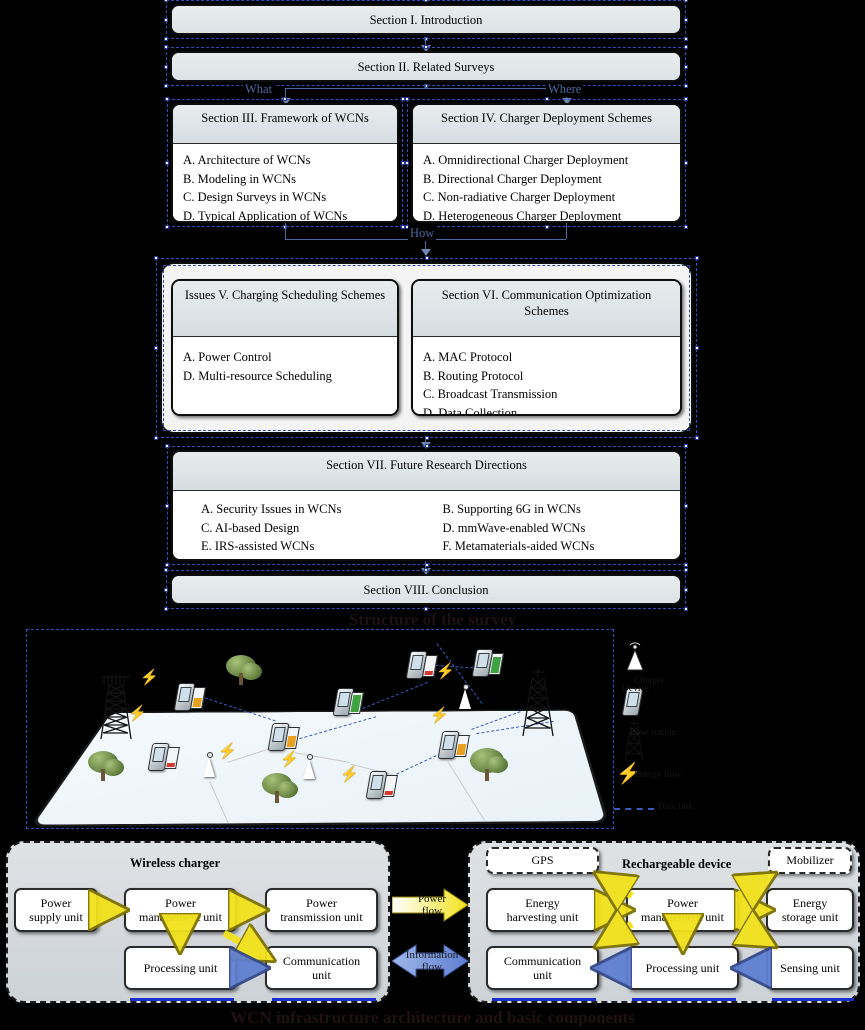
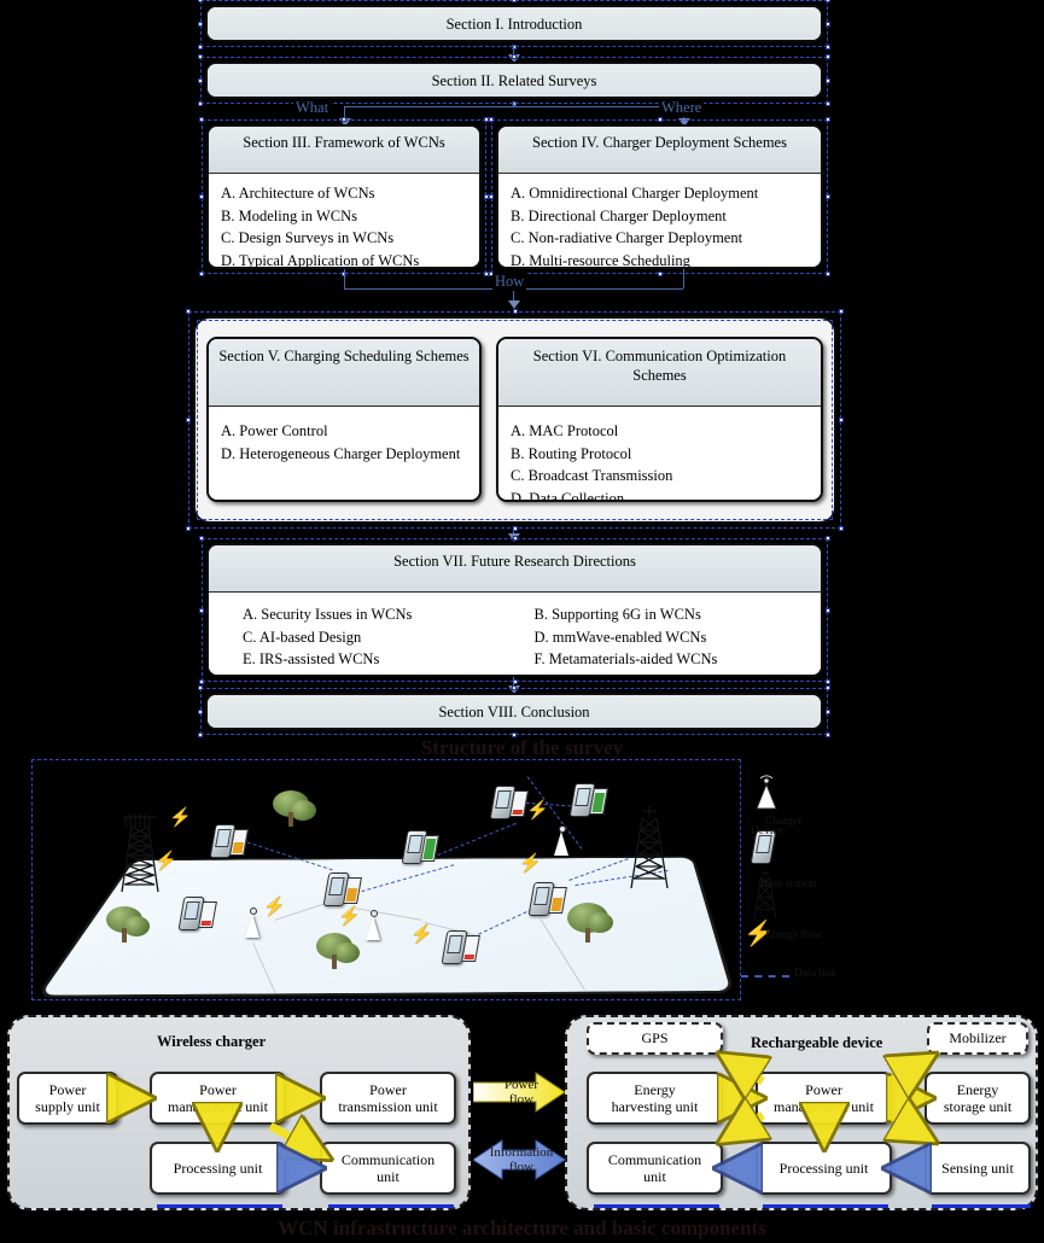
  Section I. Introduction
  Section II. Related Surveys
  What
  Where
  Section III. Framework of WCNs
  A. Architecture of WCNs
  B. Modeling in WCNs
  C. Design Surveys in WCNs
  D. Typical Application of WCNs
  Section IV. Charger Deployment Schemes
  A. Omnidirectional Charger Deployment
  B. Directional Charger Deployment
  C. Non-radiative Charger Deployment
- D. Heterogeneous Charger Deployment
+ D. Multi-resource Scheduling
  How
- Issues V. Charging Scheduling Schemes
+ Section V. Charging Scheduling Schemes
  A. Power Control
- D. Multi-resource Scheduling
+ D. Heterogeneous Charger Deployment
  Section VI. Communication Optimization Schemes
  A. MAC Protocol
  B. Routing Protocol
  C. Broadcast Transmission
  D. Data Collection
  Section VII. Future Research Directions
  A. Security Issues in WCNs
  C. AI-based Design
  E. IRS-assisted WCNs
  B. Supporting 6G in WCNs
  D. mmWave-enabled WCNs
  F. Metamaterials-aided WCNs
  Section VIII. Conclusion
  Structure of the survey
  ⚡
  ⚡
  ⚡
  ⚡
  ⚡
  ⚡
  ⚡
  Device
  ⚡
  Energy flow
  Wireless charger
  Power
  supply unit
  Power
  management unit
  Power
  transmission unit
  Processing unit
  Communication
  unit
  Rechargeable device
  GPS
  Mobilizer
  Energy
  harvesting unit
  Power
  management unit
  Energy
  storage unit
  Communication
  unit
  Processing unit
  Sensing unit
  Power
  flow
  Information
  flow
  WCN infrastructure architecture and basic components
